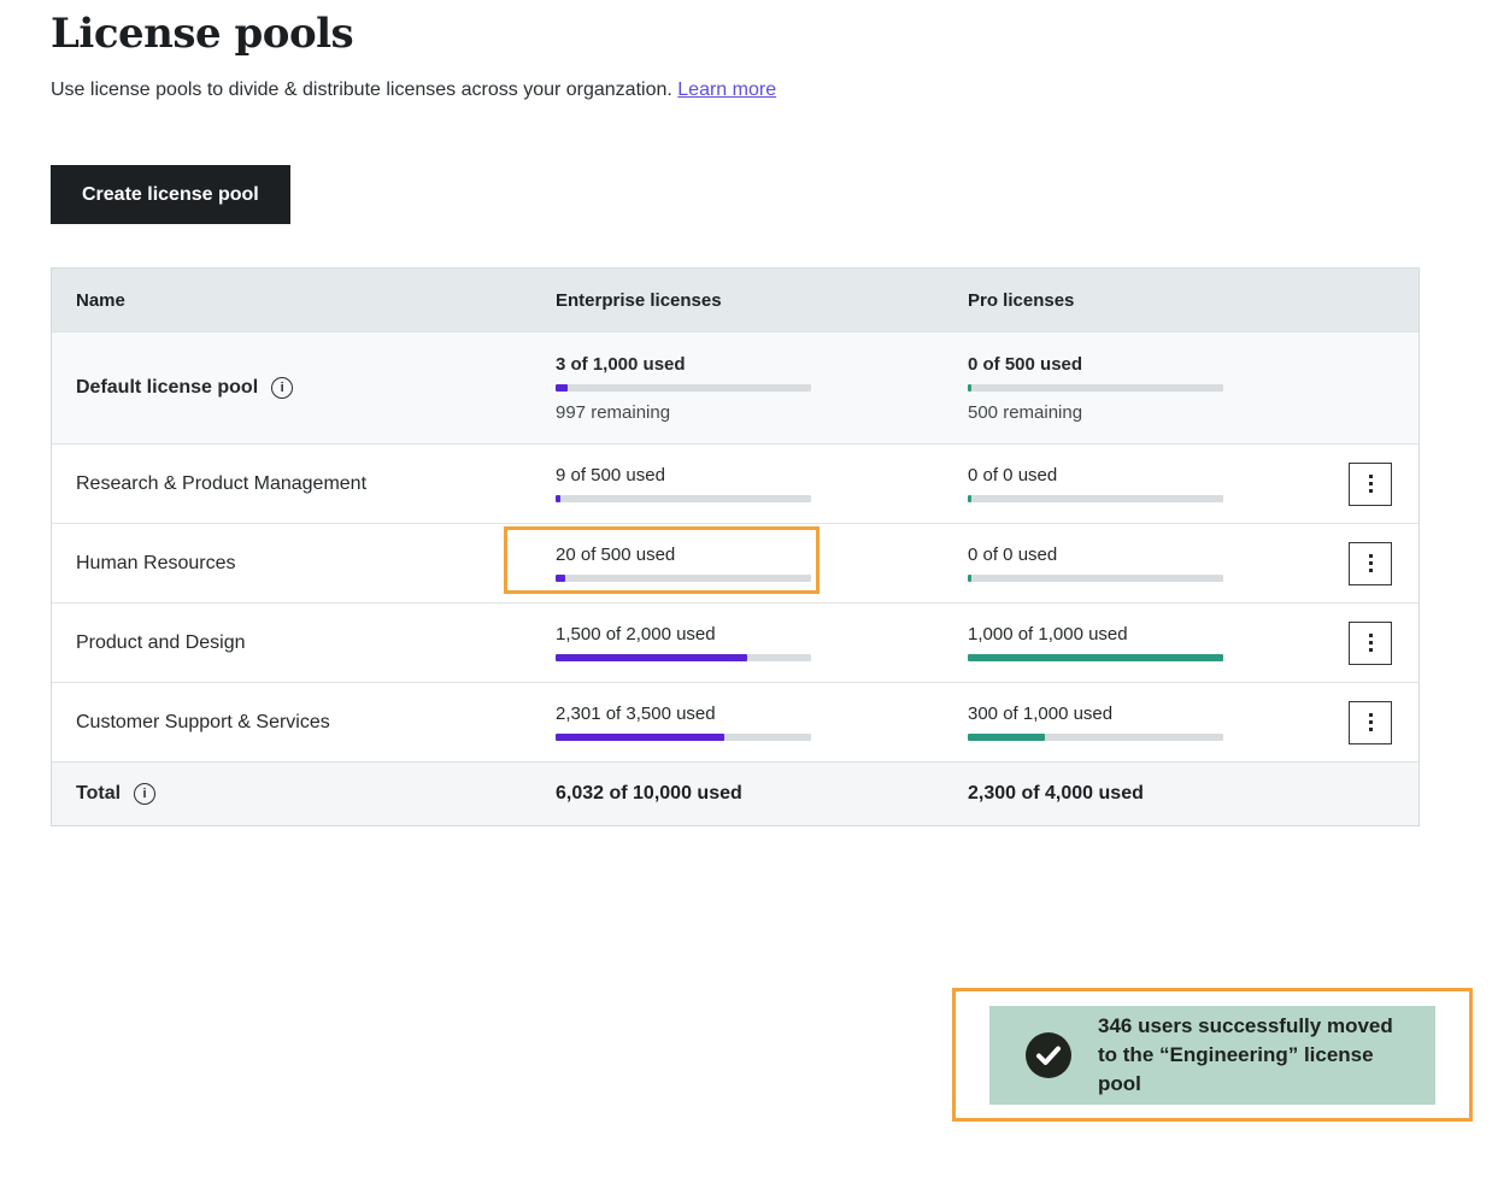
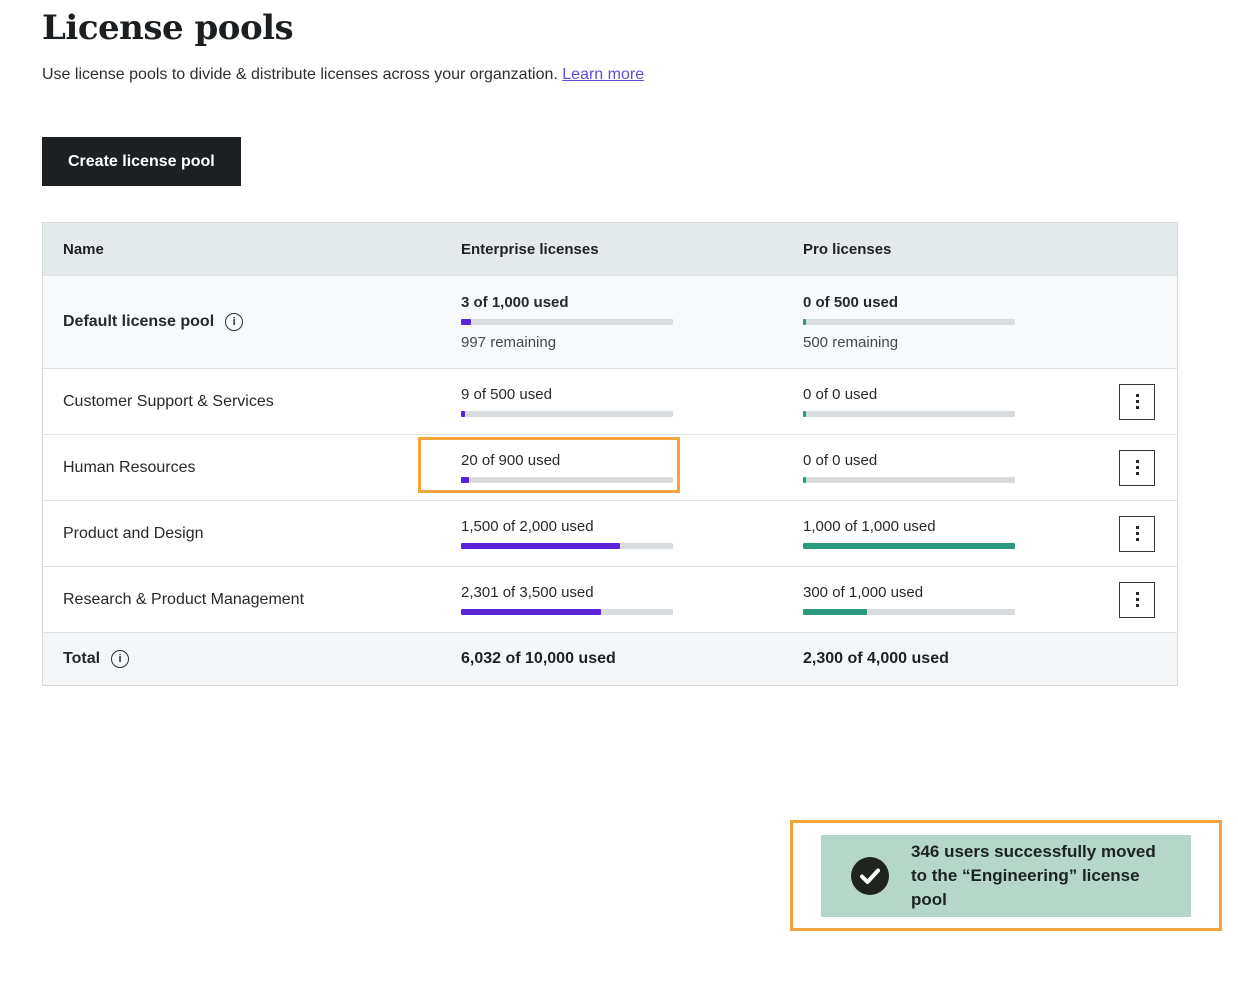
  License pools
  Use license pools to divide & distribute licenses across your organzation. Learn more
  Create license pool
  Name
  Enterprise licenses
  Pro licenses
  Default license pool
  i
  3 of 1,000 used
  997 remaining
  0 of 500 used
  500 remaining
- Research & Product Management
+ Customer Support & Services
  9 of 500 used
  0 of 0 used
  Human Resources
- 20 of 500 used
+ 20 of 900 used
  0 of 0 used
  Product and Design
  1,500 of 2,000 used
  1,000 of 1,000 used
- Customer Support & Services
+ Research & Product Management
  2,301 of 3,500 used
  300 of 1,000 used
  Total
  i
  6,032 of 10,000 used
  2,300 of 4,000 used
  346 users successfully moved to the “Engineering” license pool
